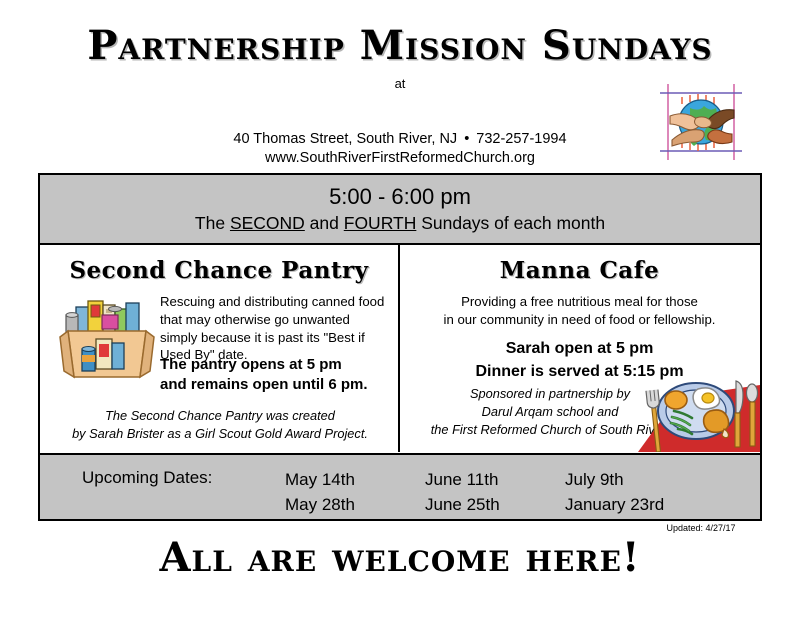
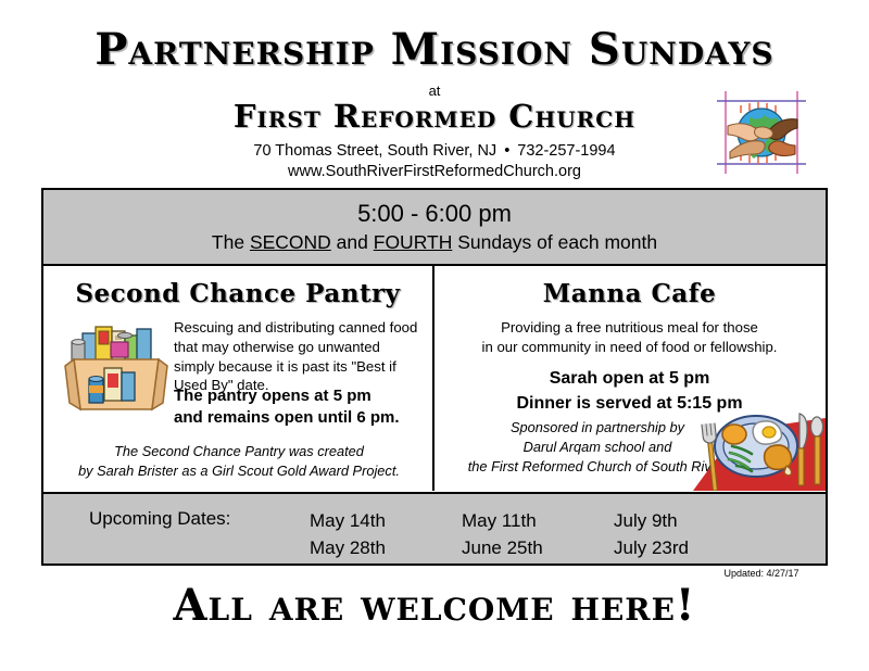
  Partnership Mission Sundays
  at
+ First Reformed Church
- 40 Thomas Street, South River, NJ • 732-257-1994
+ 70 Thomas Street, South River, NJ • 732-257-1994
  www.SouthRiverFirstReformedChurch.org
  5:00 - 6:00 pm
  The SECOND and FOURTH Sundays of each month
  Second Chance Pantry
  Rescuing and distributing canned food that may otherwise go unwanted simply because it is past its "Best if Used By" date.
  The pantry opens at 5 pm
  and remains open until 6 pm.
  The Second Chance Pantry was created
  by Sarah Brister as a Girl Scout Gold Award Project.
  Manna Cafe
  Providing a free nutritious meal for those
  in our community in need of food or fellowship.
  Sarah open at 5 pm
  Dinner is served at 5:15 pm
  Sponsored in partnership by
  Darul Arqam school and
  the First Reformed Church of South Riv
  Upcoming Dates:
  May 14th
  May 28th
- June 11th
+ May 11th
  June 25th
  July 9th
- January 23rd
+ July 23rd
  Updated: 4/27/17
  All are welcome here!
